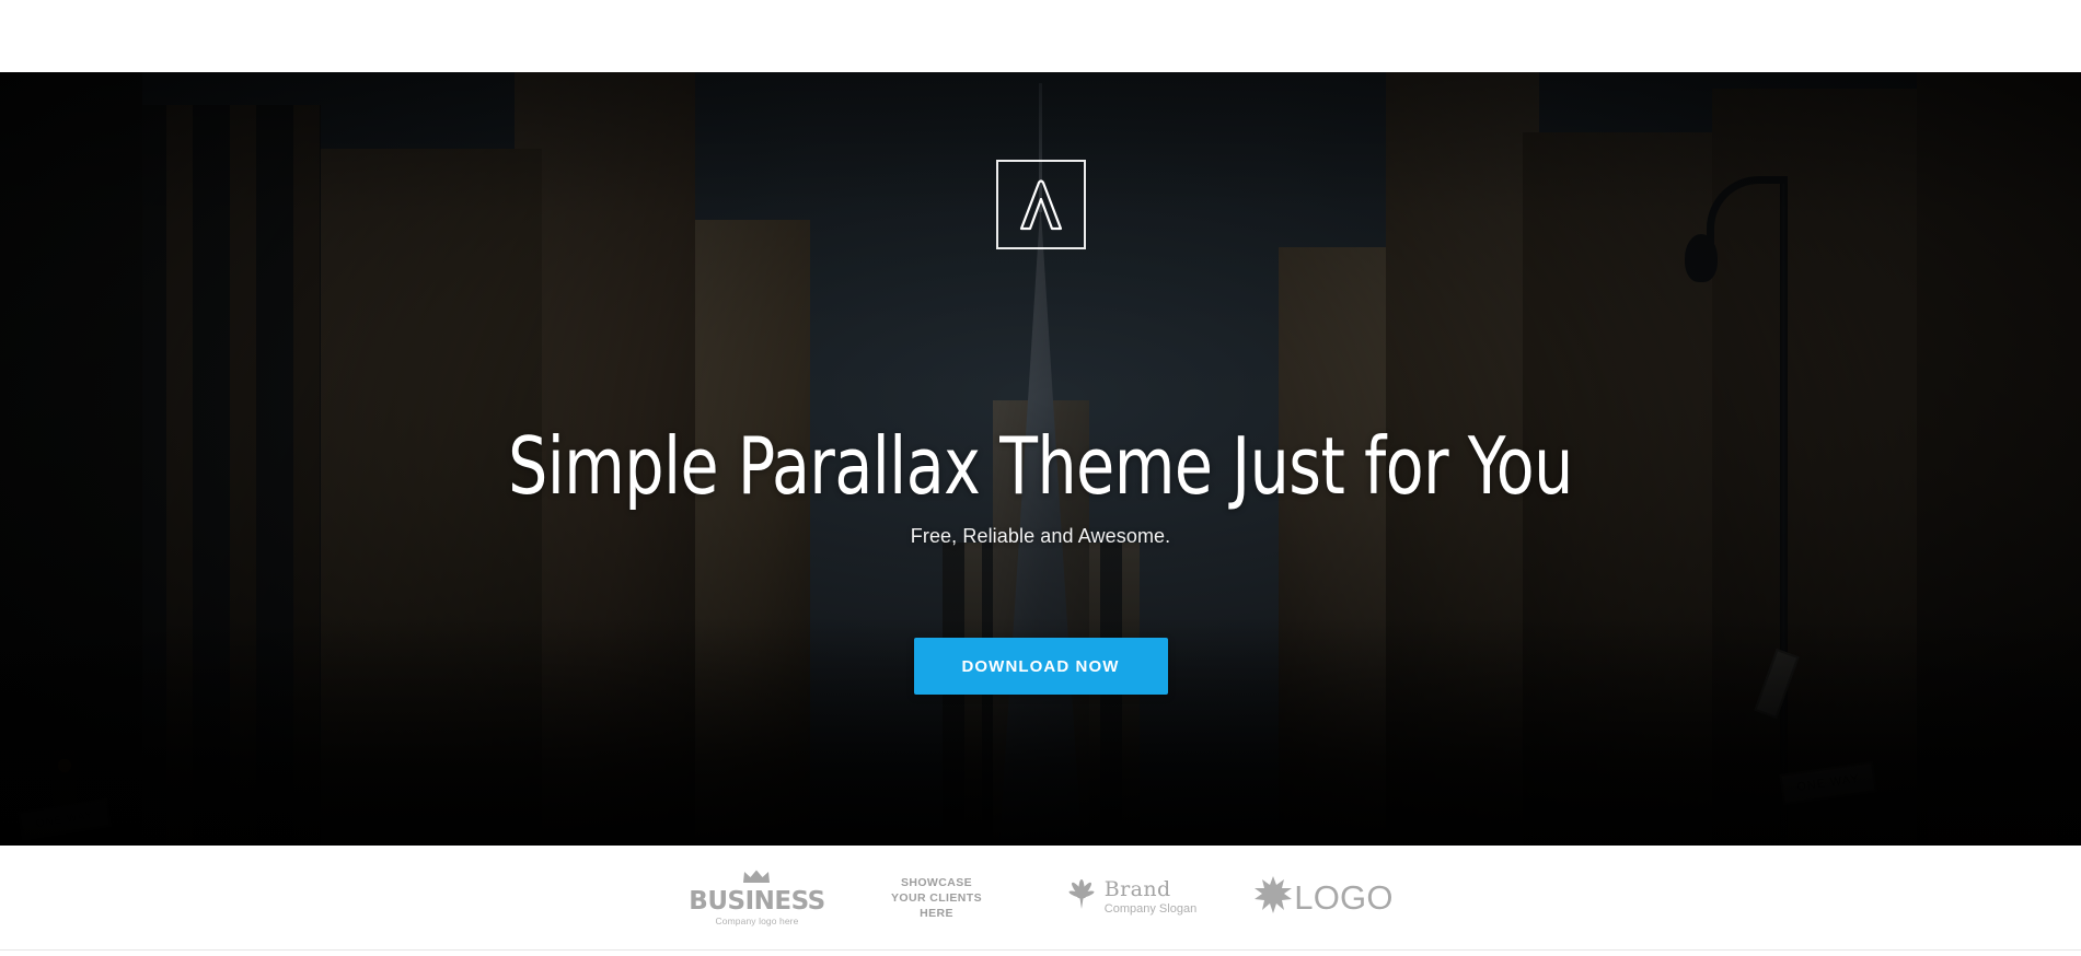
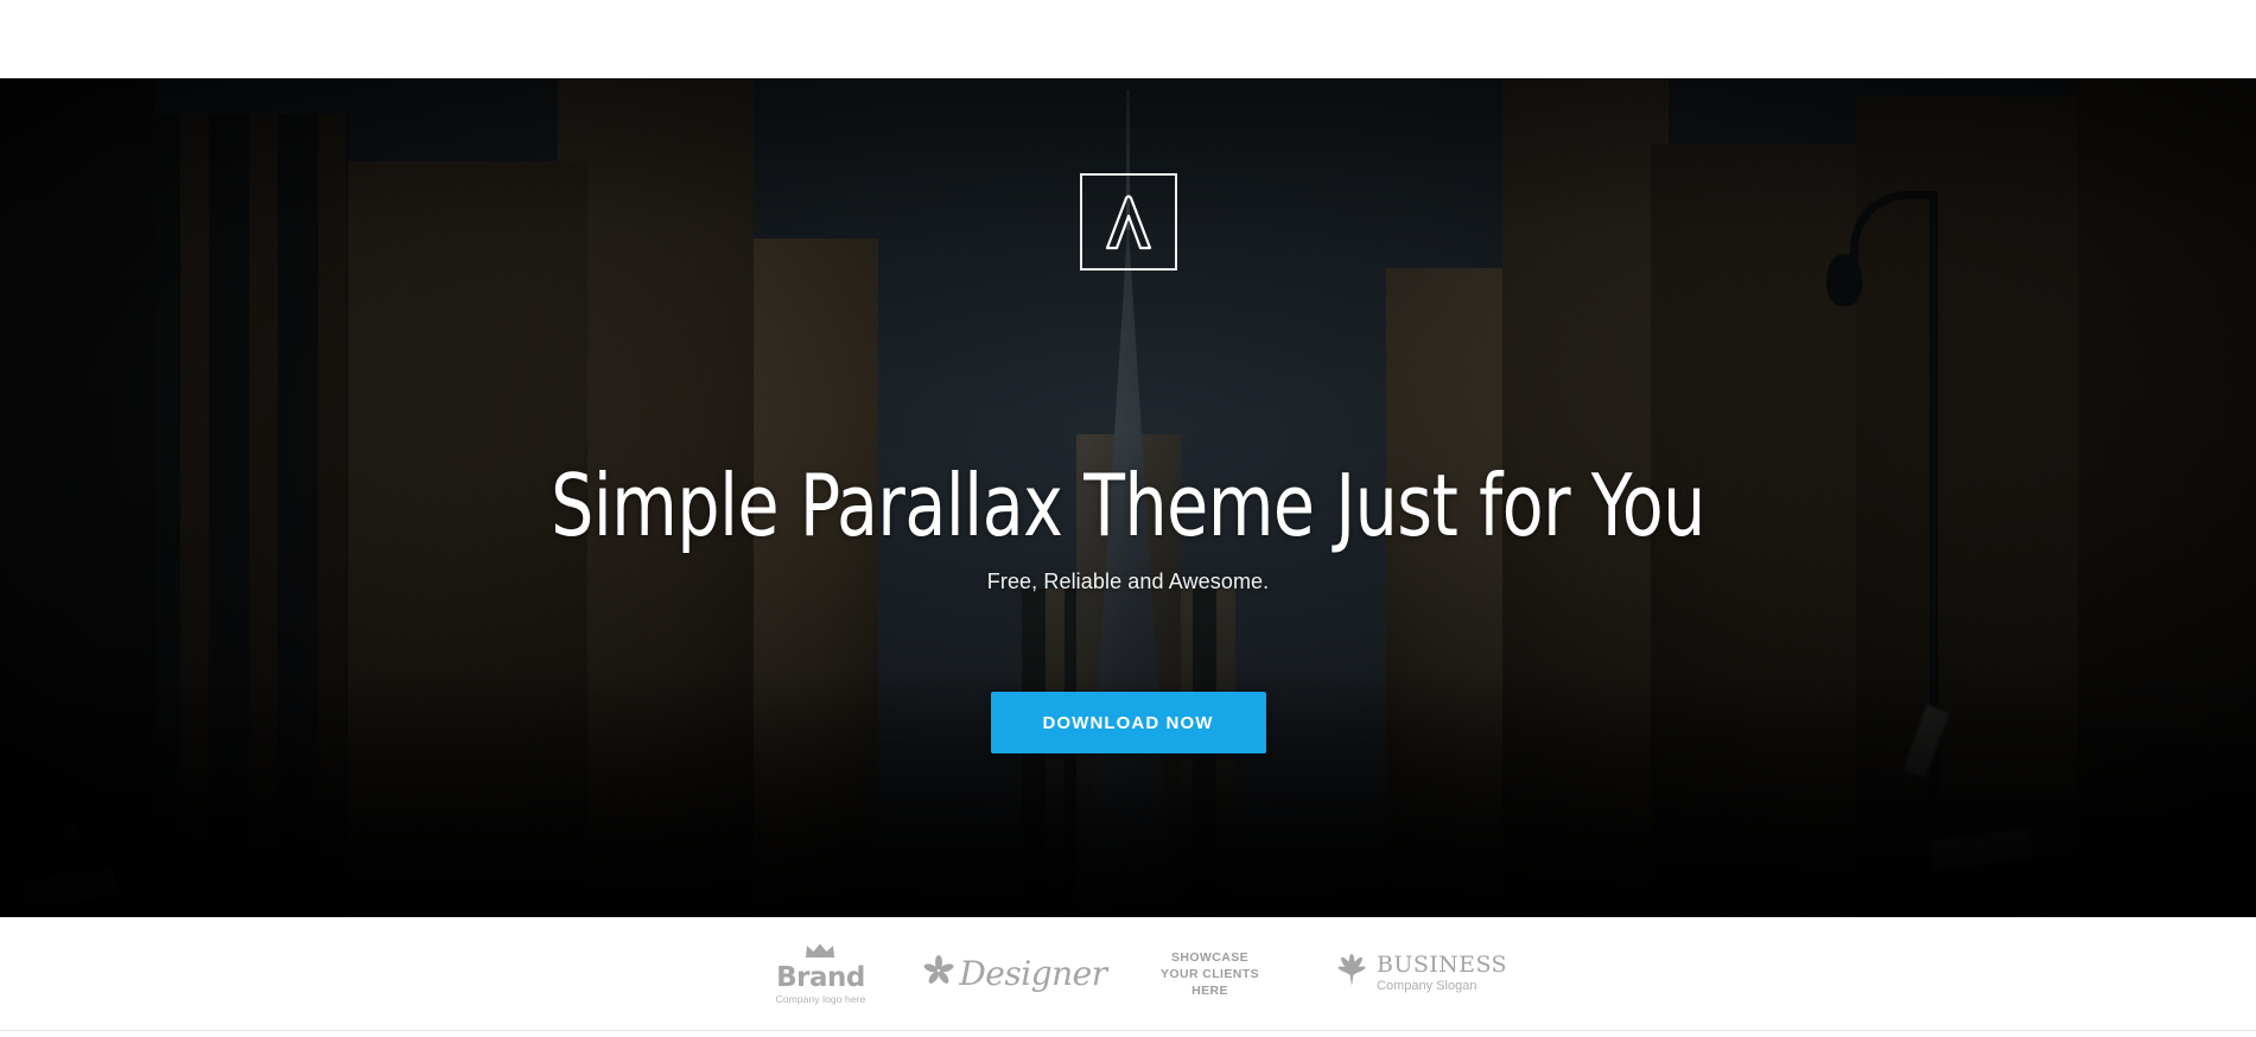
  Simple Parallax Theme Just for You
  Free, Reliable and Awesome.
  DOWNLOAD NOW
- BUSINESS
+ Brand
  Company logo here
+ Designer
  SHOWCASE
  YOUR CLIENTS
  HERE
- Brand
+ BUSINESS
  Company Slogan
- LOGO
